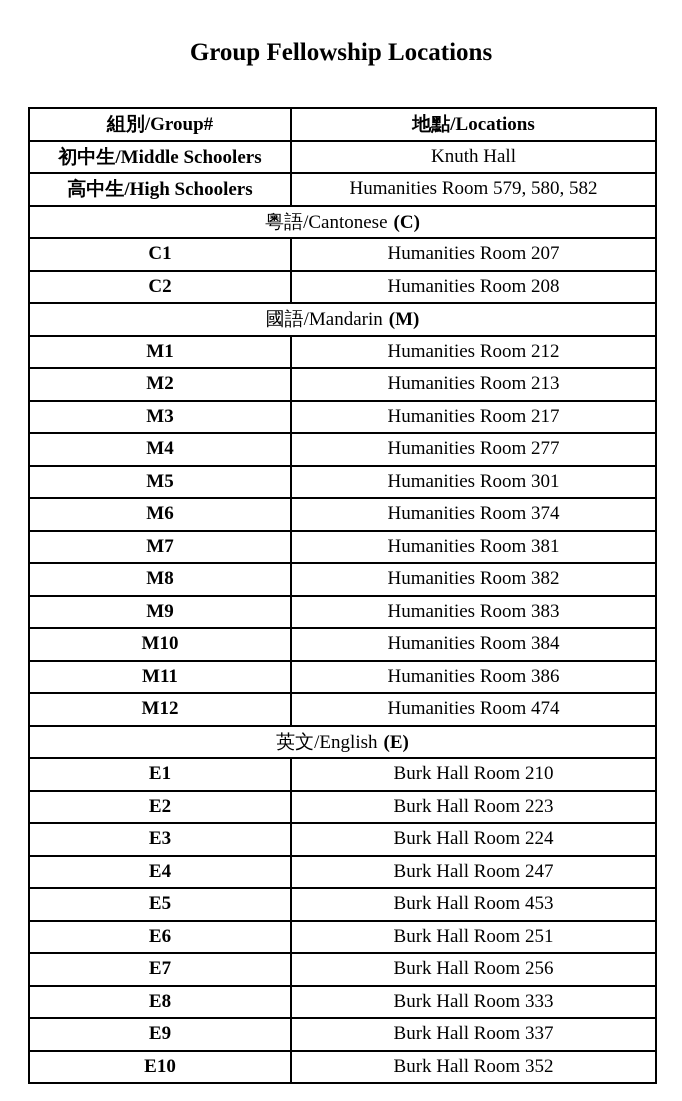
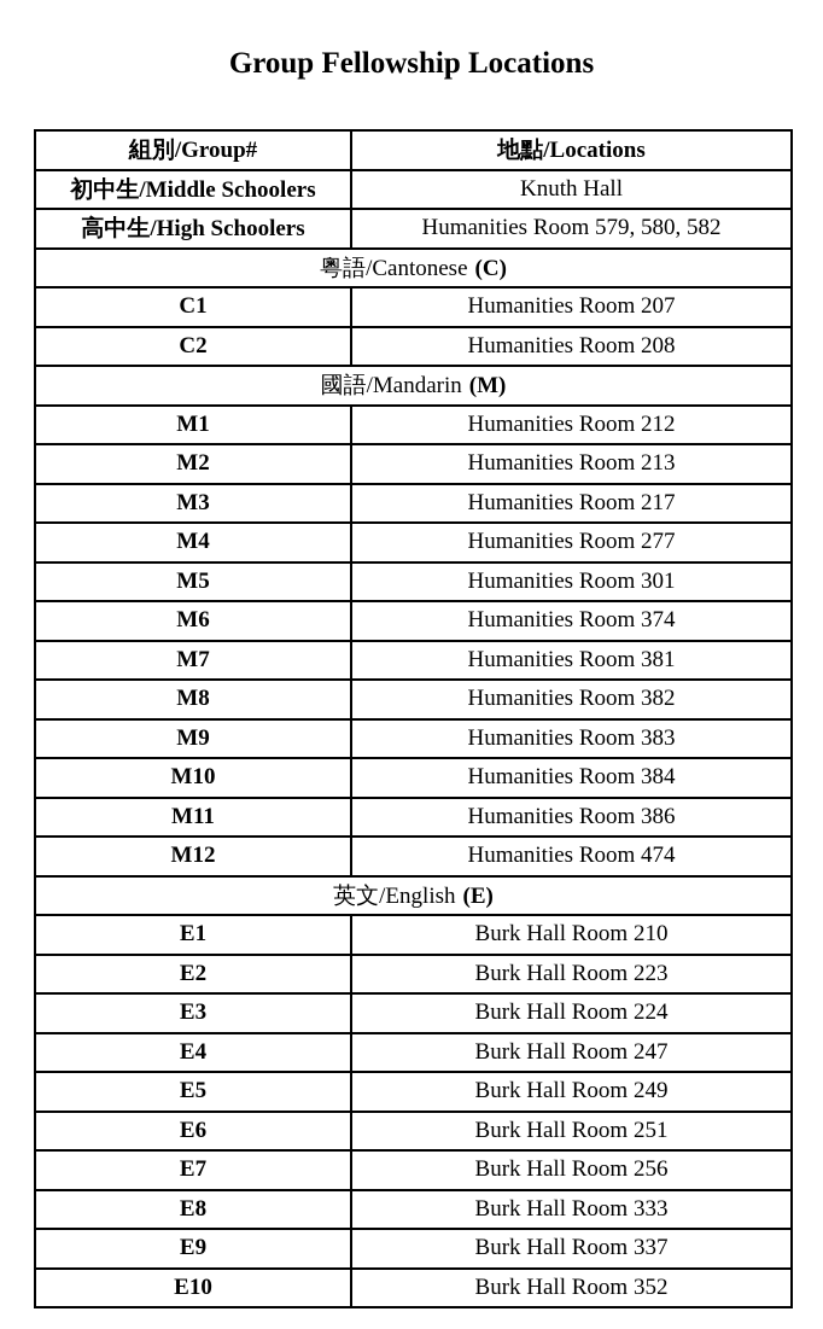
  Group Fellowship Locations
  組別/Group#	地點/Locations
  初中生/Middle Schoolers	Knuth Hall
  高中生/High Schoolers	Humanities Room 579, 580, 582
  粵語/Cantonese (C)
  C1	Humanities Room 207
  C2	Humanities Room 208
  國語/Mandarin (M)
  M1	Humanities Room 212
  M2	Humanities Room 213
  M3	Humanities Room 217
  M4	Humanities Room 277
  M5	Humanities Room 301
  M6	Humanities Room 374
  M7	Humanities Room 381
  M8	Humanities Room 382
  M9	Humanities Room 383
  M10	Humanities Room 384
  M11	Humanities Room 386
  M12	Humanities Room 474
  英文/English (E)
  E1	Burk Hall Room 210
  E2	Burk Hall Room 223
  E3	Burk Hall Room 224
  E4	Burk Hall Room 247
- E5	Burk Hall Room 453
+ E5	Burk Hall Room 249
  E6	Burk Hall Room 251
  E7	Burk Hall Room 256
  E8	Burk Hall Room 333
  E9	Burk Hall Room 337
  E10	Burk Hall Room 352
